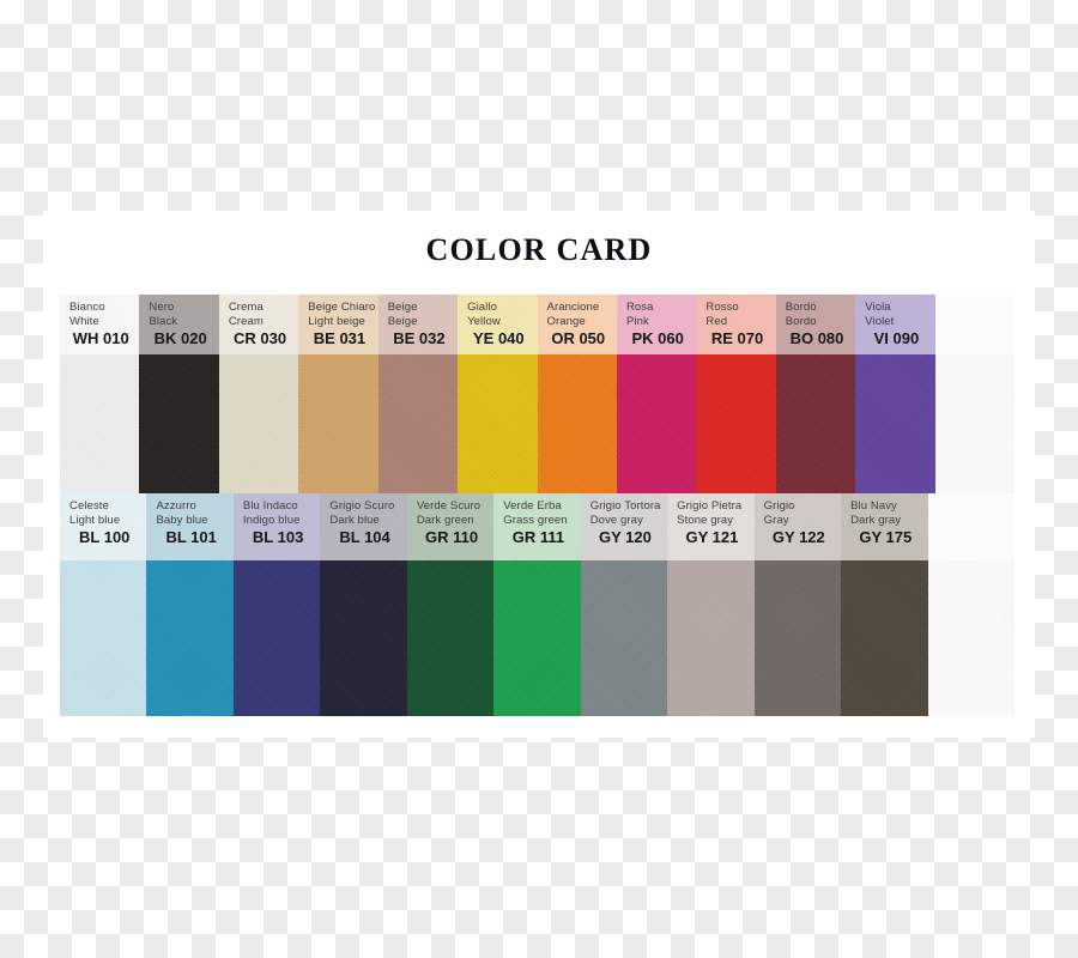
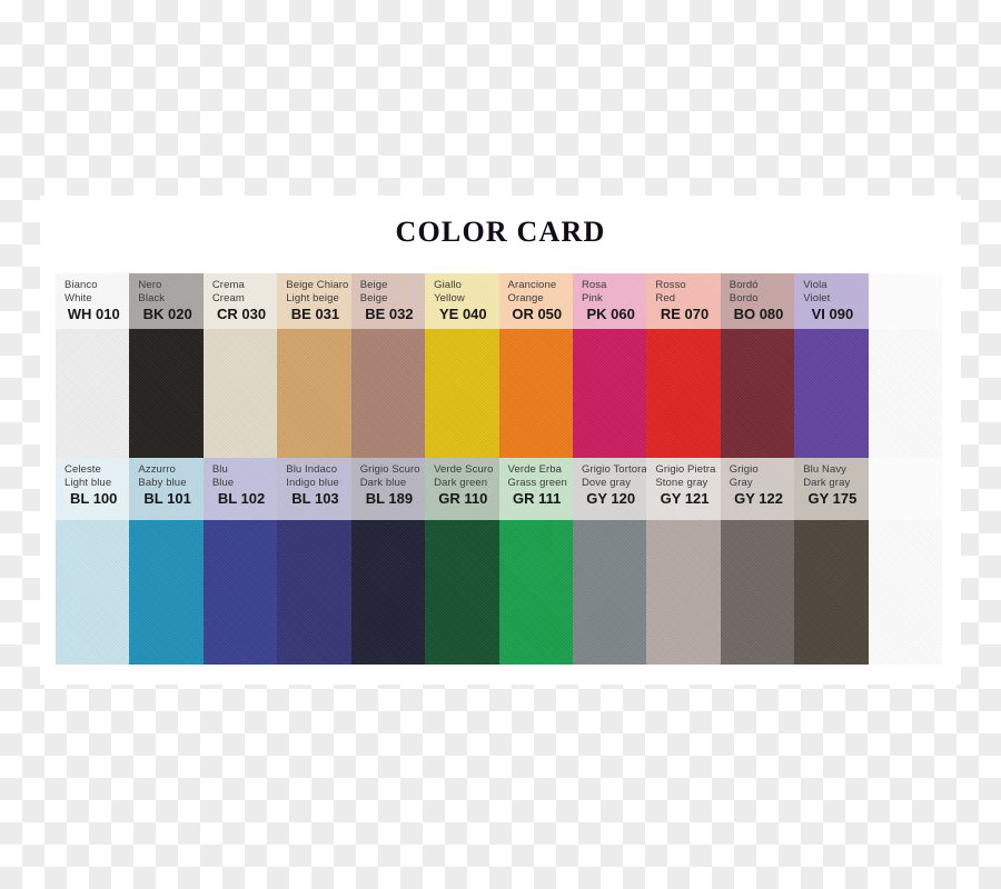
  COLOR CARD
  Bianco
  White
  WH 010
  Nero
  Black
  BK 020
  Crema
  Cream
  CR 030
  Beige Chiaro
  Light beige
  BE 031
  Beige
  Beige
  BE 032
  Giallo
  Yellow
  YE 040
  Arancione
  Orange
  OR 050
  Rosa
  Pink
  PK 060
  Rosso
  Red
  RE 070
  Bordó
  Bordo
  BO 080
  Viola
  Violet
  VI 090
  Celeste
  Light blue
  BL 100
  Azzurro
  Baby blue
  BL 101
+ Blu
+ Blue
+ BL 102
  Blu Indaco
  Indigo blue
  BL 103
  Grigio Scuro
  Dark blue
- BL 104
+ BL 189
  Verde Scuro
  Dark green
  GR 110
  Verde Erba
  Grass green
  GR 111
  Grigio Tortora
  Dove gray
  GY 120
  Grigio Pietra
  Stone gray
  GY 121
  Grigio
  Gray
  GY 122
  Blu Navy
  Dark gray
  GY 175
